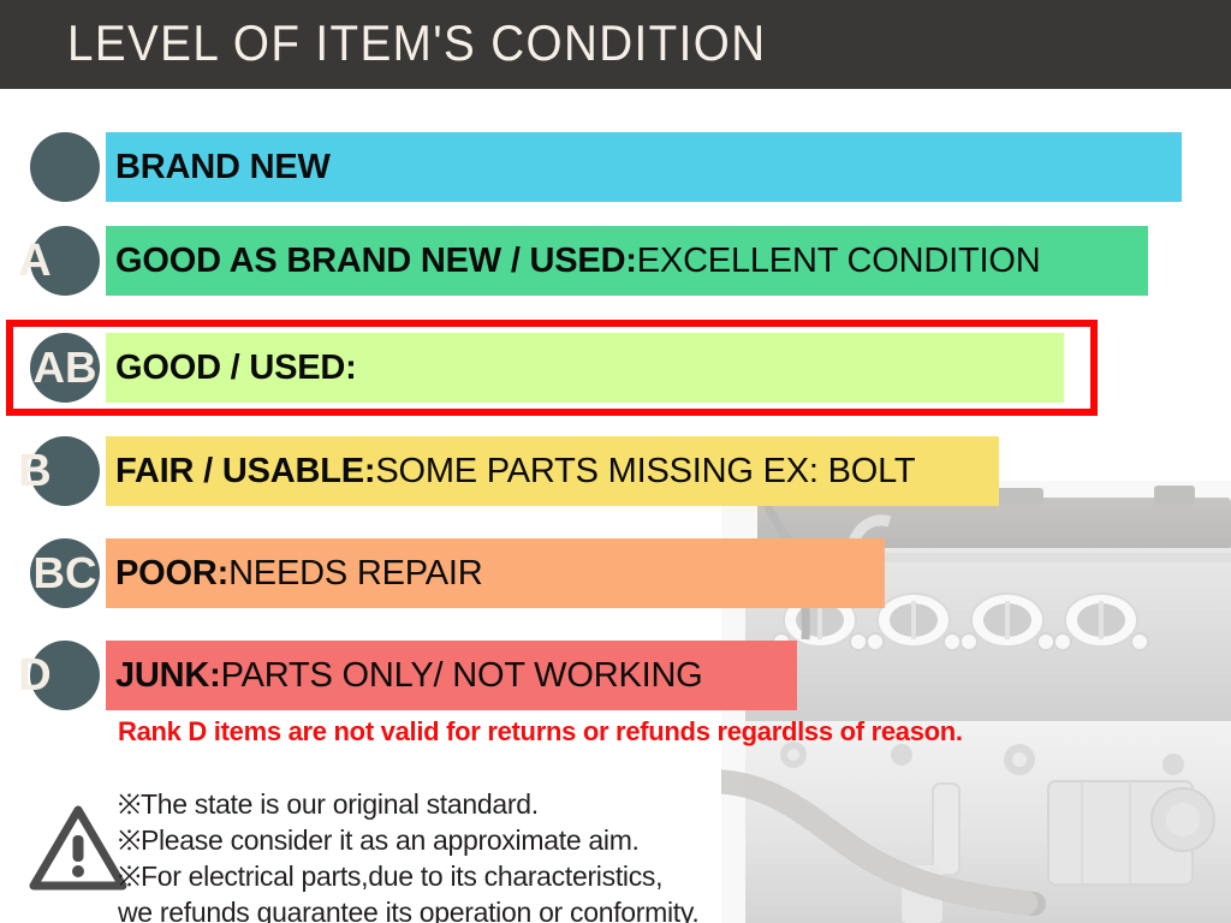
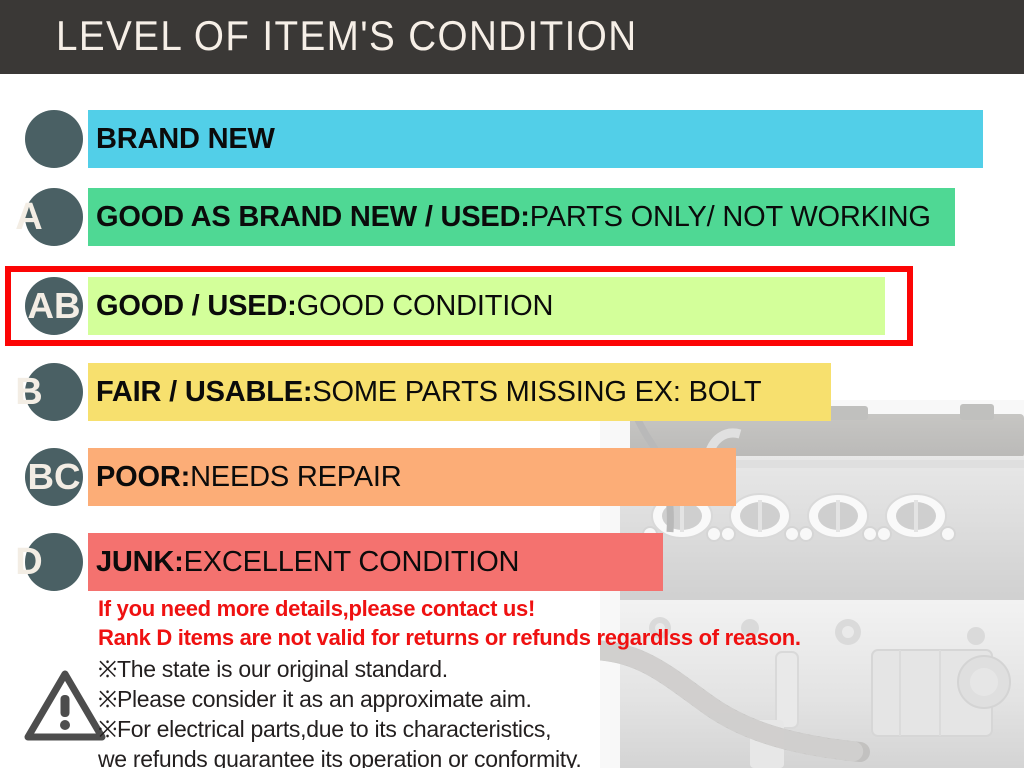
  LEVEL OF ITEM'S CONDITION
  BRAND NEW
  A
  GOOD AS BRAND NEW / USED:
- EXCELLENT CONDITION
+ PARTS ONLY/ NOT WORKING
  AB
  GOOD / USED:
+ GOOD CONDITION
  B
  FAIR / USABLE:
  SOME PARTS MISSING EX: BOLT
  BC
  POOR:
  NEEDS REPAIR
  D
  JUNK:
- PARTS ONLY/ NOT WORKING
+ EXCELLENT CONDITION
+ If you need more details,please contact us!
  Rank D items are not valid for returns or refunds regardlss of reason.
  ※The state is our original standard.
  ※Please consider it as an approximate aim.
  ※For electrical parts,due to its characteristics,
  we refunds guarantee its operation or conformity.
